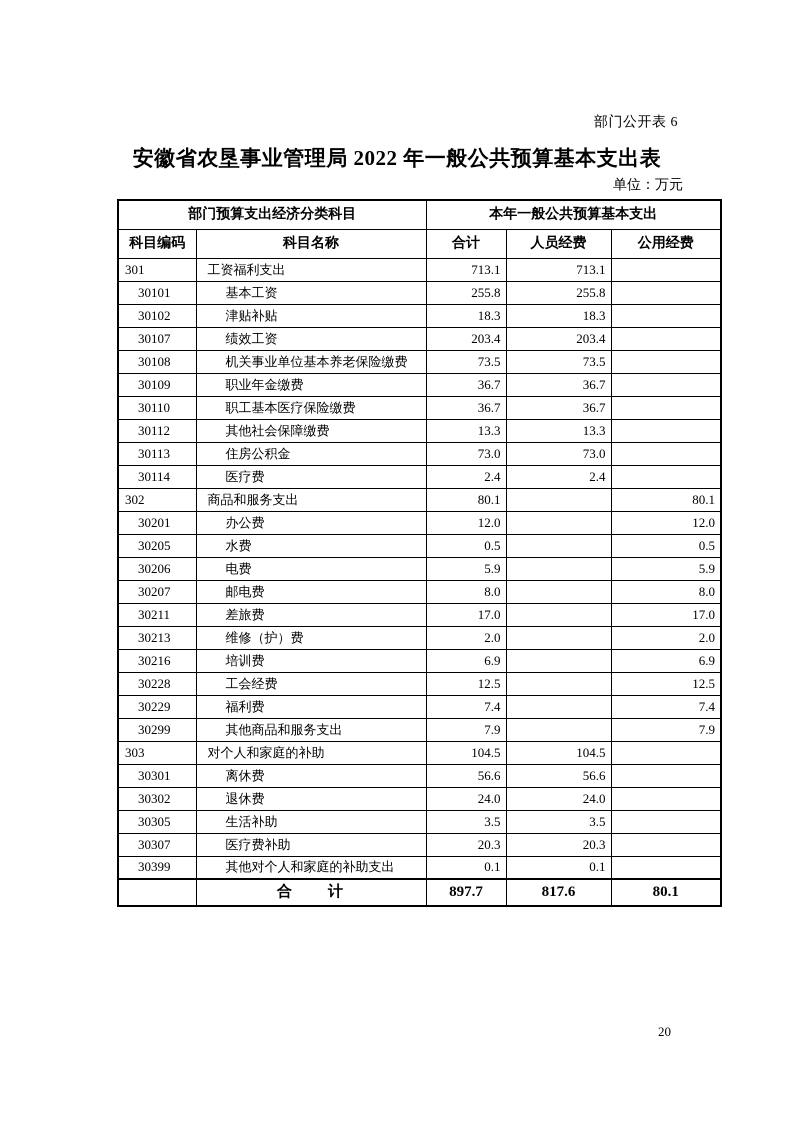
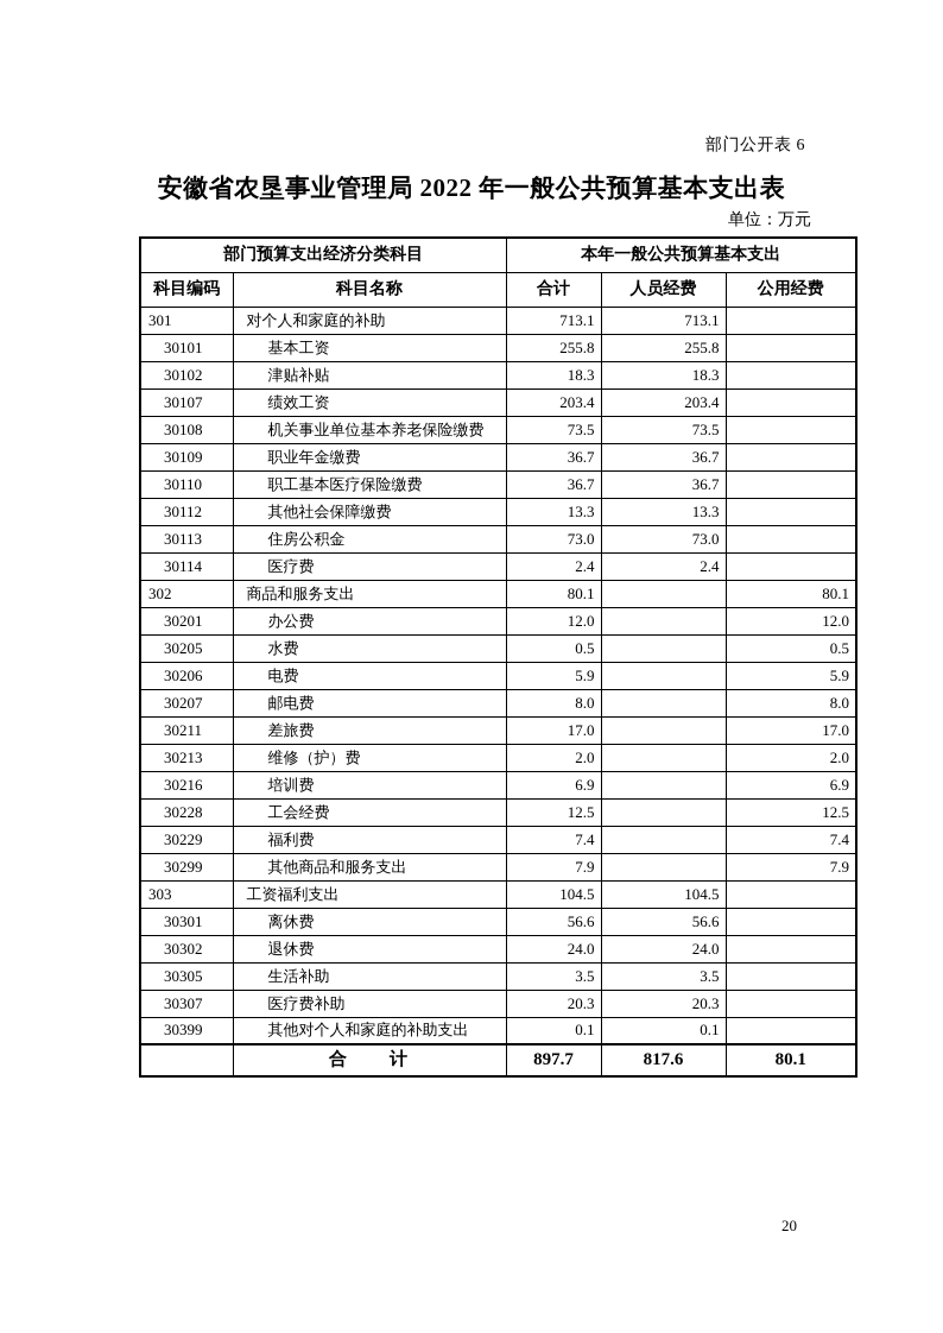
  部门公开表 6
  安徽省农垦事业管理局 2022 年一般公共预算基本支出表
  单位：万元
  部门预算支出经济分类科目	本年一般公共预算基本支出
  科目编码	科目名称	合计	人员经费	公用经费
- 301	工资福利支出	713.1	713.1
+ 301	对个人和家庭的补助	713.1	713.1
  30101	基本工资	255.8	255.8
  30102	津贴补贴	18.3	18.3
  30107	绩效工资	203.4	203.4
  30108	机关事业单位基本养老保险缴费	73.5	73.5
  30109	职业年金缴费	36.7	36.7
  30110	职工基本医疗保险缴费	36.7	36.7
  30112	其他社会保障缴费	13.3	13.3
  30113	住房公积金	73.0	73.0
  30114	医疗费	2.4	2.4
  302	商品和服务支出	80.1		80.1
  30201	办公费	12.0		12.0
  30205	水费	0.5		0.5
  30206	电费	5.9		5.9
  30207	邮电费	8.0		8.0
  30211	差旅费	17.0		17.0
  30213	维修（护）费	2.0		2.0
  30216	培训费	6.9		6.9
  30228	工会经费	12.5		12.5
  30229	福利费	7.4		7.4
  30299	其他商品和服务支出	7.9		7.9
- 303	对个人和家庭的补助	104.5	104.5
+ 303	工资福利支出	104.5	104.5
  30301	离休费	56.6	56.6
  30302	退休费	24.0	24.0
  30305	生活补助	3.5	3.5
  30307	医疗费补助	20.3	20.3
  30399	其他对个人和家庭的补助支出	0.1	0.1
  	合 计	897.7	817.6	80.1
  20
